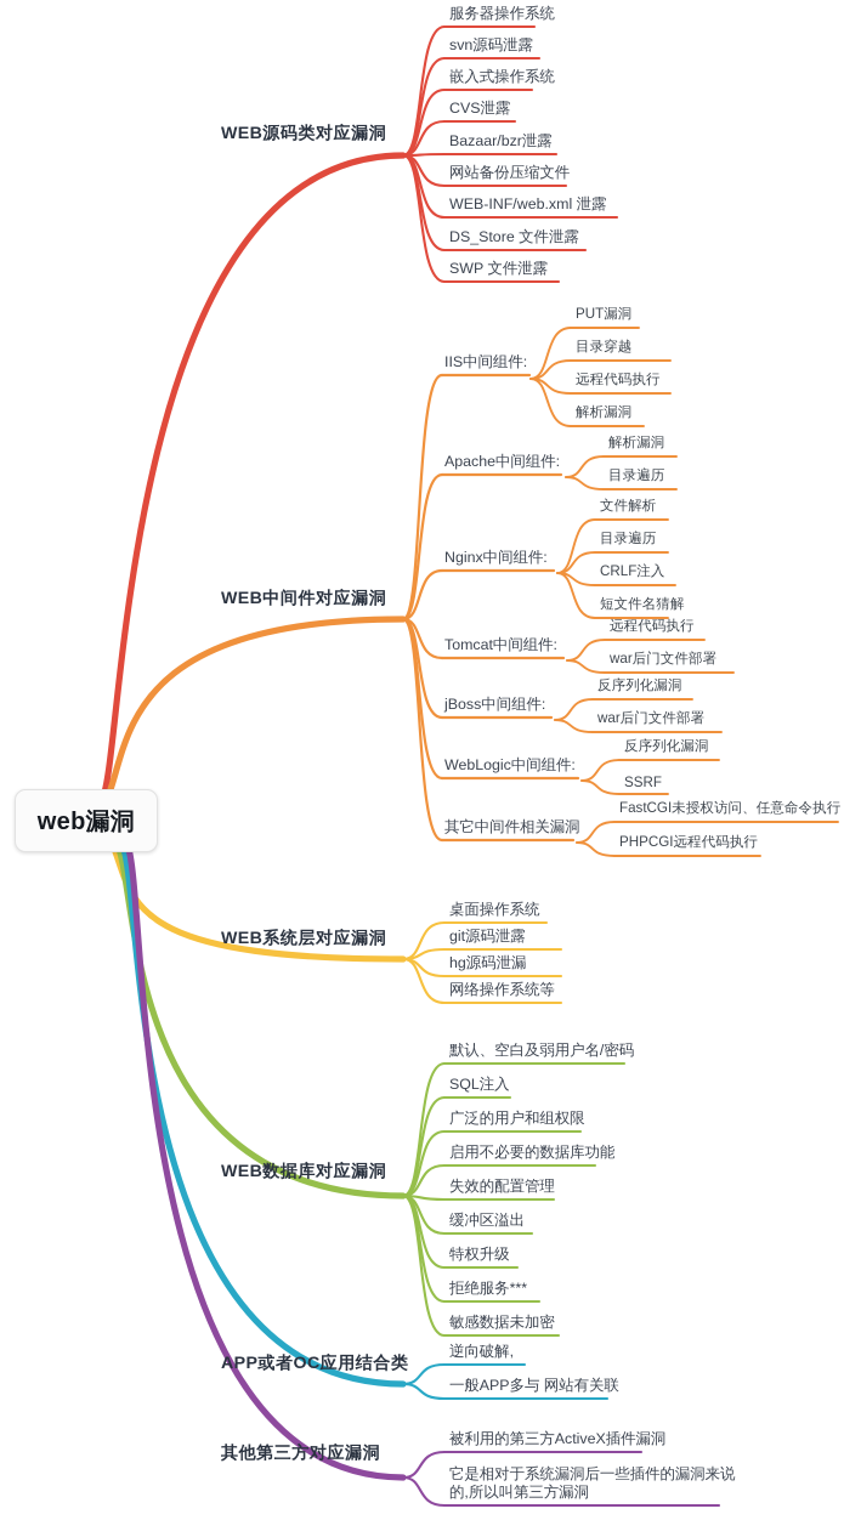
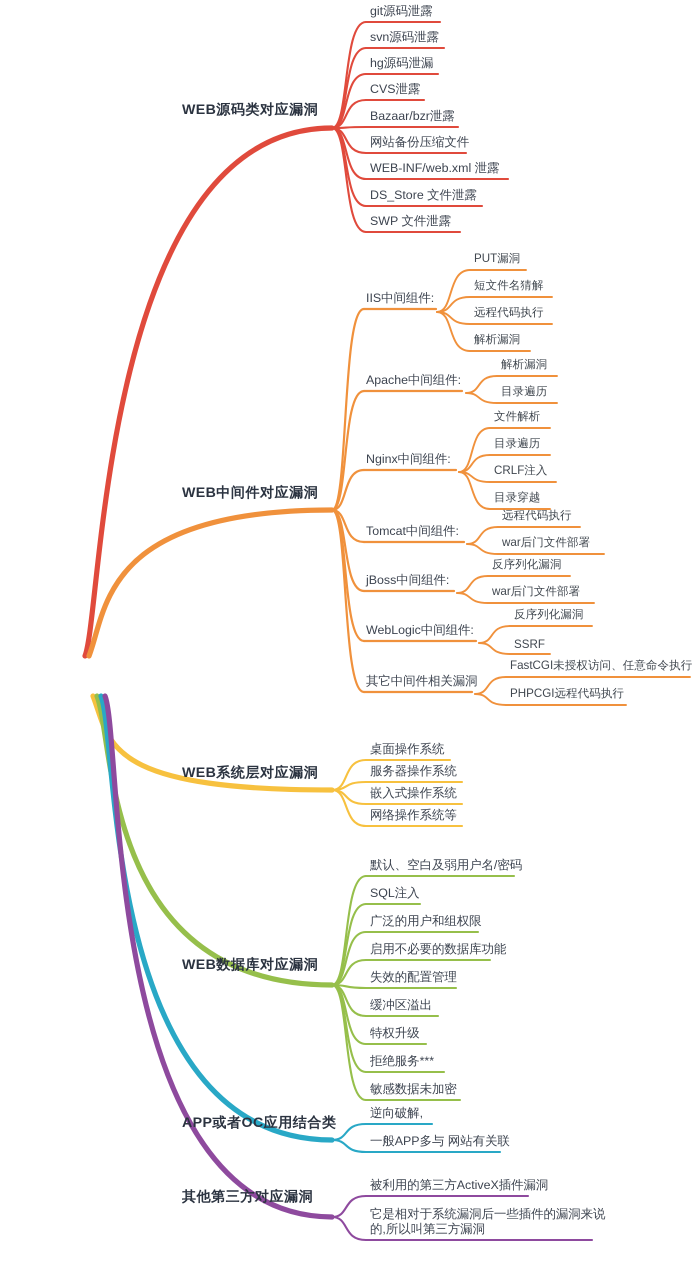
- web漏洞
  WEB源码类对应漏洞
- 服务器操作系统
+ git源码泄露
  svn源码泄露
- 嵌入式操作系统
+ hg源码泄漏
  CVS泄露
  Bazaar/bzr泄露
  网站备份压缩文件
  WEB-INF/web.xml 泄露
  DS_Store 文件泄露
  SWP 文件泄露
  WEB中间件对应漏洞
  IIS中间组件:
  PUT漏洞
- 目录穿越
+ 短文件名猜解
  远程代码执行
  解析漏洞
  Apache中间组件:
  解析漏洞
  目录遍历
  Nginx中间组件:
  文件解析
  目录遍历
  CRLF注入
- 短文件名猜解
+ 目录穿越
  Tomcat中间组件:
  远程代码执行
  war后门文件部署
  jBoss中间组件:
  反序列化漏洞
  war后门文件部署
  WebLogic中间组件:
  反序列化漏洞
  SSRF
  其它中间件相关漏洞
  FastCGI未授权访问、任意命令执行
  PHPCGI远程代码执行
  WEB系统层对应漏洞
  桌面操作系统
- git源码泄露
+ 服务器操作系统
- hg源码泄漏
+ 嵌入式操作系统
  网络操作系统等
  WEB数据库对应漏洞
  默认、空白及弱用户名/密码
  SQL注入
  广泛的用户和组权限
  启用不必要的数据库功能
  失效的配置管理
  缓冲区溢出
  特权升级
  拒绝服务***
  敏感数据未加密
  APP或者OC应用结合类
  逆向破解,
  一般APP多与 网站有关联
  其他第三方对应漏洞
  被利用的第三方ActiveX插件漏洞
  它是相对于系统漏洞后一些插件的漏洞来说的,所以叫第三方漏洞
